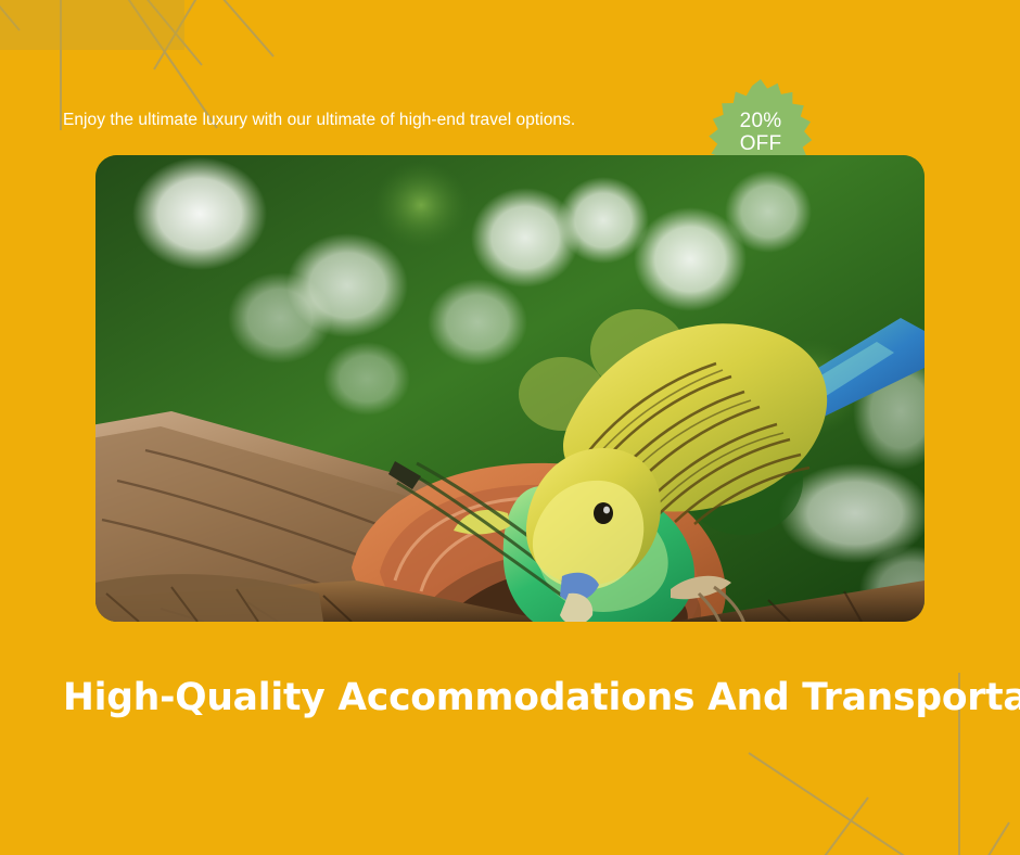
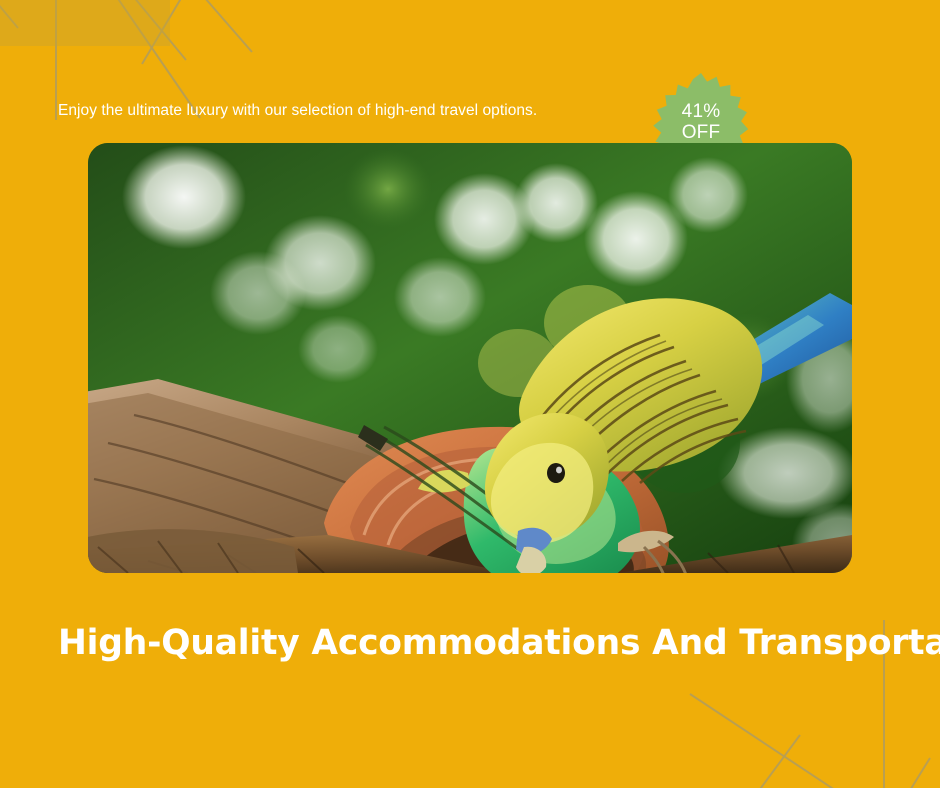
- Enjoy the ultimate luxury with our ultimate of high-end travel options.
+ Enjoy the ultimate luxury with our selection of high-end travel options.
- 20%
+ 41%
  OFF
  High-Quality Accommodations And Transporta
